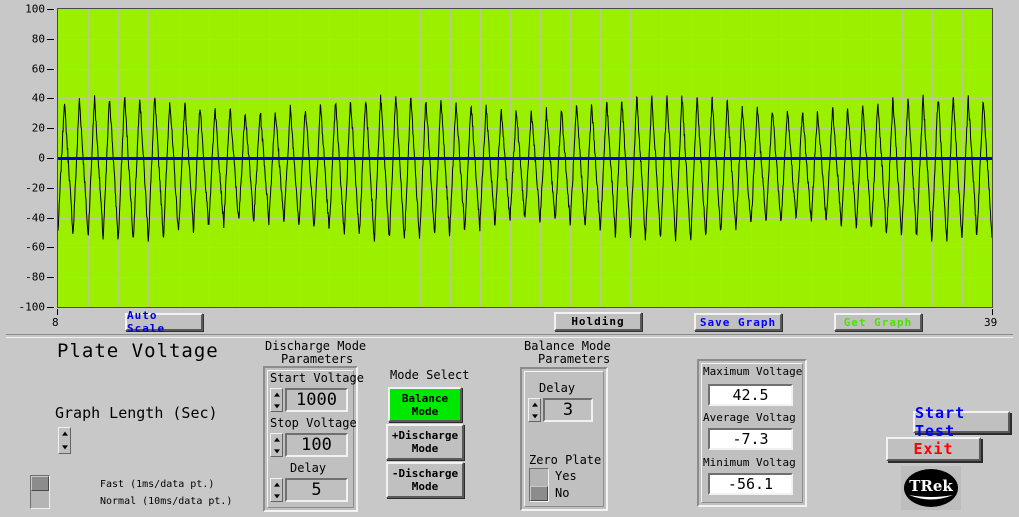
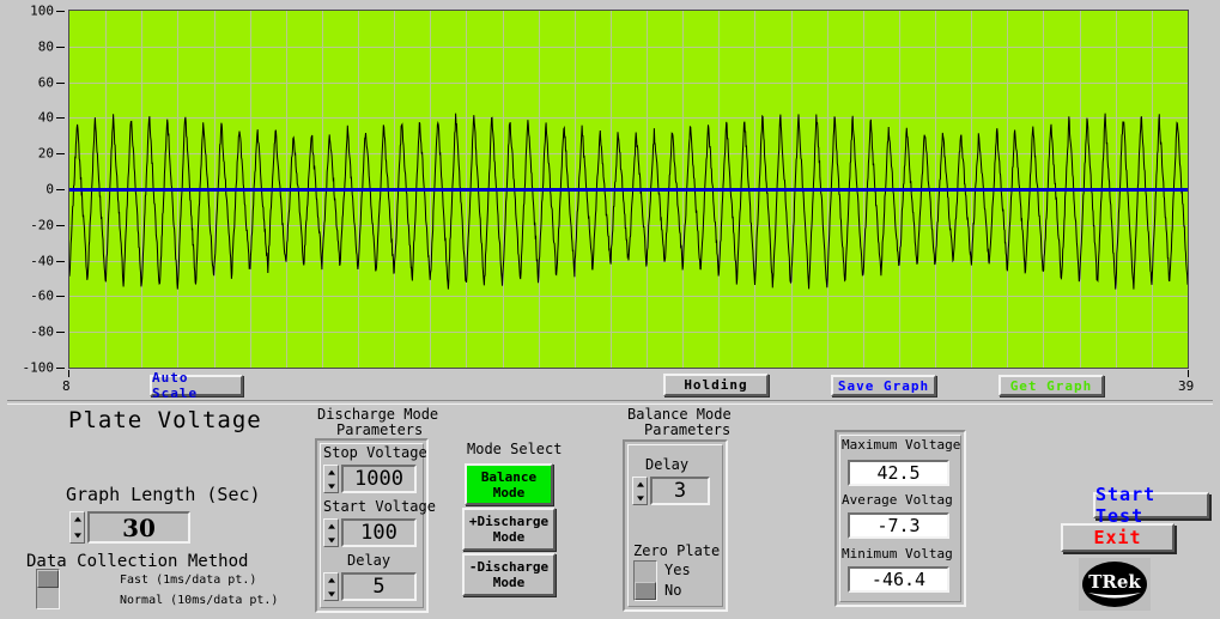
  100
  80
  60
  40
  20
  0
  -20
  -40
  -60
  -80
  -100
  8
  39
  Auto Scale
  Holding
  Save Graph
  Get Graph
  Plate Voltage
  Graph Length (Sec)
+ 30
+ Data Collection Method
  Fast (1ms/data pt.)
  Normal (10ms/data pt.)
  Discharge Mode
  Parameters
- Start Voltage
+ Stop Voltage
  1000
- Stop Voltage
+ Start Voltage
  100
  Delay
  5
  Mode Select
  Balance
  Mode
  +Discharge
  Mode
  -Discharge
  Mode
  Balance Mode
  Parameters
  Delay
  3
  Zero Plate
  Yes
  No
  Maximum Voltage
  42.5
  Average Voltag
  -7.3
  Minimum Voltag
- -56.1
+ -46.4
  Start Test
  Exit
  TRek
